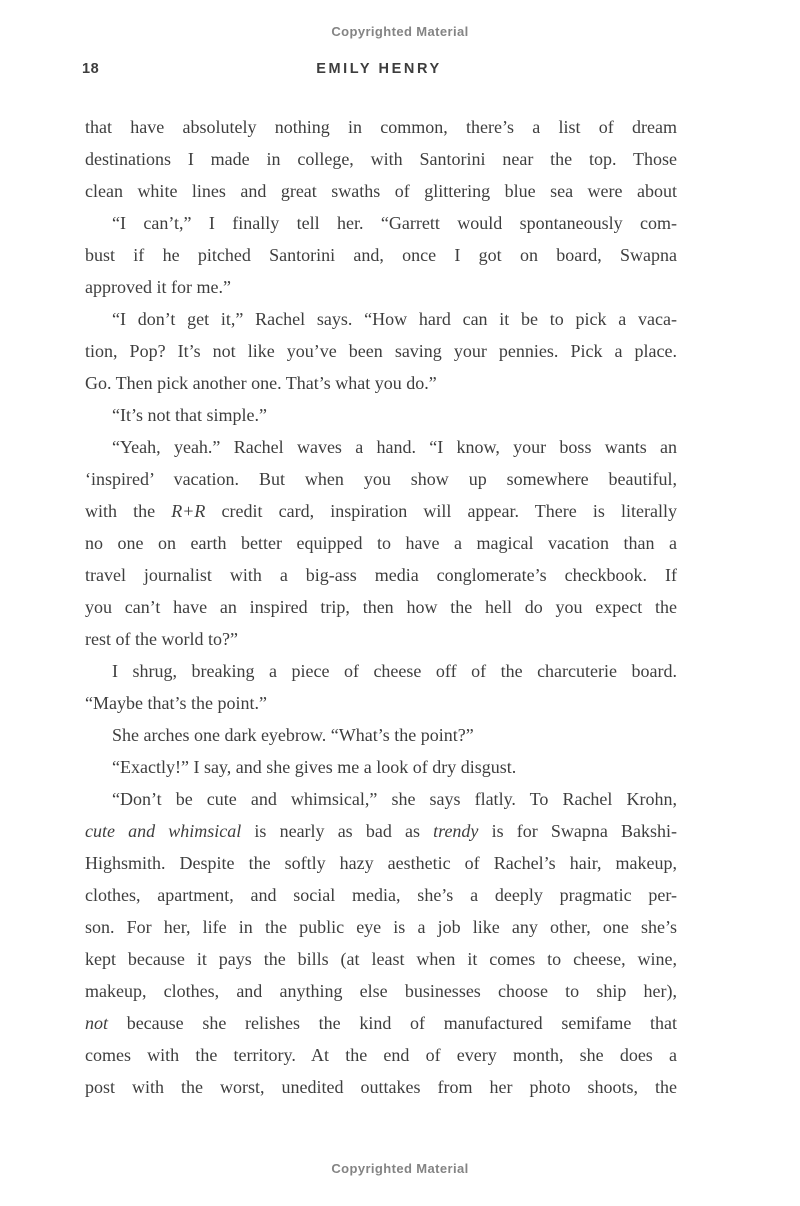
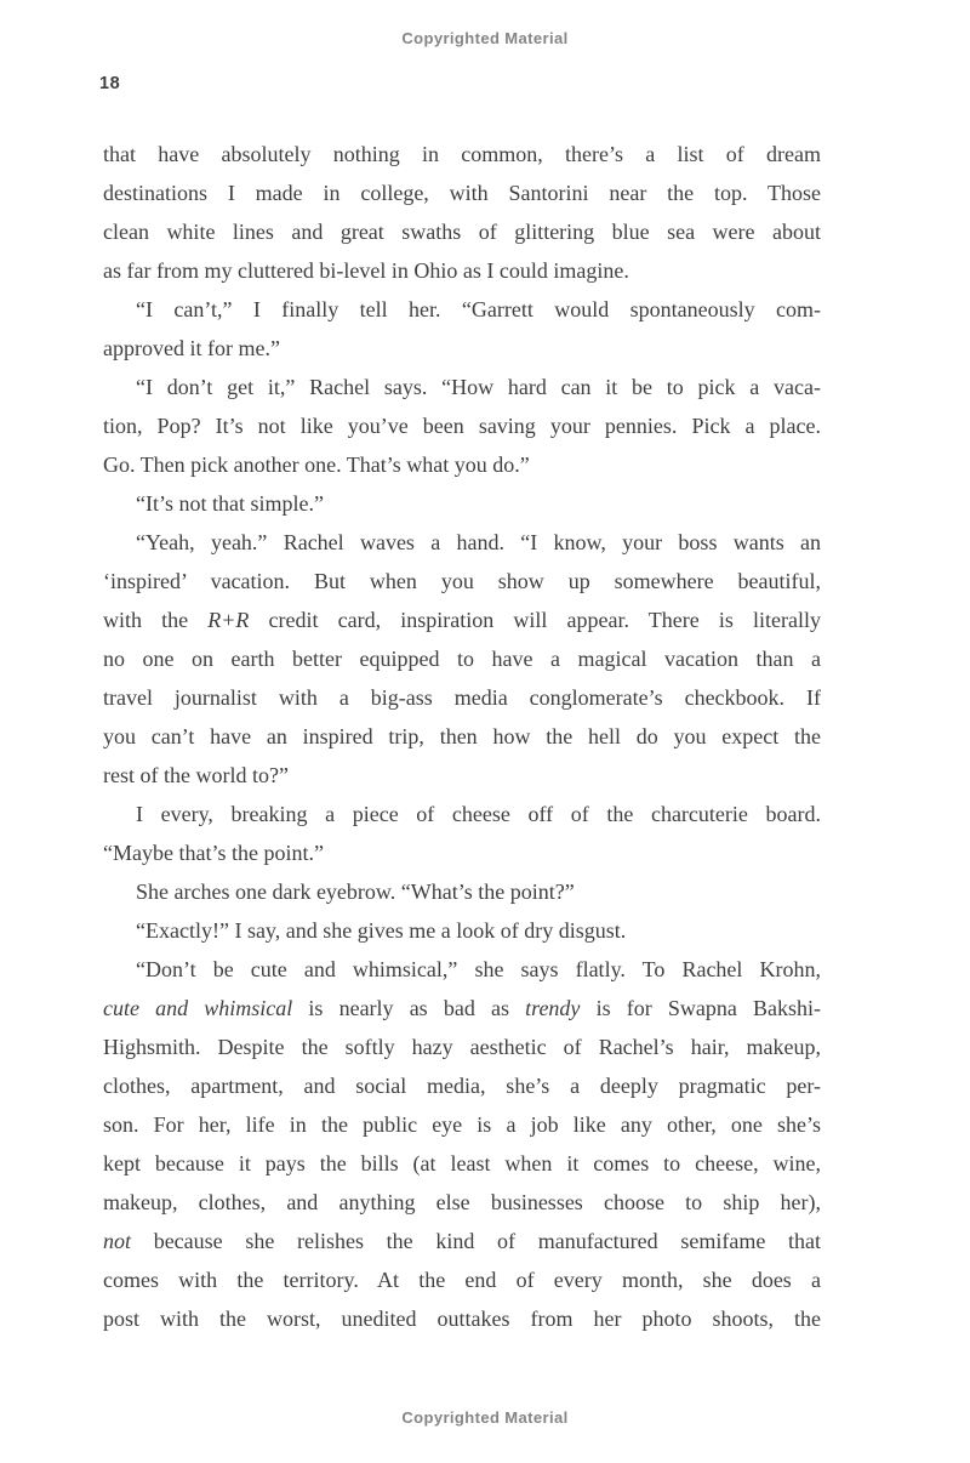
  Copyrighted Material
  18
- EMILY HENRY
  that have absolutely nothing in common, there’s a list of dream
  destinations I made in college, with Santorini near the top. Those
  clean white lines and great swaths of glittering blue sea were about
+ as far from my cluttered bi-level in Ohio as I could imagine.
  “I can’t,” I finally tell her. “Garrett would spontaneously com-
- bust if he pitched Santorini and, once I got on board, Swapna
  approved it for me.”
  “I don’t get it,” Rachel says. “How hard can it be to pick a vaca-
  tion, Pop? It’s not like you’ve been saving your pennies. Pick a place.
  Go. Then pick another one. That’s what you do.”
  “It’s not that simple.”
  “Yeah, yeah.” Rachel waves a hand. “I know, your boss wants an
  ‘inspired’ vacation. But when you show up somewhere beautiful,
  with the R+R credit card, inspiration will appear. There is literally
  no one on earth better equipped to have a magical vacation than a
  travel journalist with a big-ass media conglomerate’s checkbook. If
  you can’t have an inspired trip, then how the hell do you expect the
  rest of the world to?”
- I shrug, breaking a piece of cheese off of the charcuterie board.
+ I every, breaking a piece of cheese off of the charcuterie board.
  “Maybe that’s the point.”
  She arches one dark eyebrow. “What’s the point?”
  “Exactly!” I say, and she gives me a look of dry disgust.
  “Don’t be cute and whimsical,” she says flatly. To Rachel Krohn,
  cute and whimsical is nearly as bad as trendy is for Swapna Bakshi-
  Highsmith. Despite the softly hazy aesthetic of Rachel’s hair, makeup,
  clothes, apartment, and social media, she’s a deeply pragmatic per-
  son. For her, life in the public eye is a job like any other, one she’s
  kept because it pays the bills (at least when it comes to cheese, wine,
  makeup, clothes, and anything else businesses choose to ship her),
  not because she relishes the kind of manufactured semifame that
  comes with the territory. At the end of every month, she does a
  post with the worst, unedited outtakes from her photo shoots, the
  Copyrighted Material
